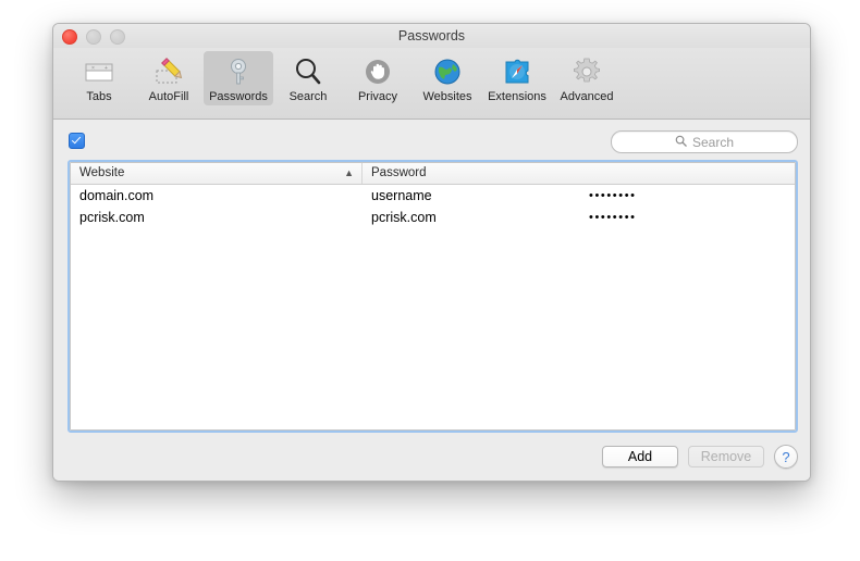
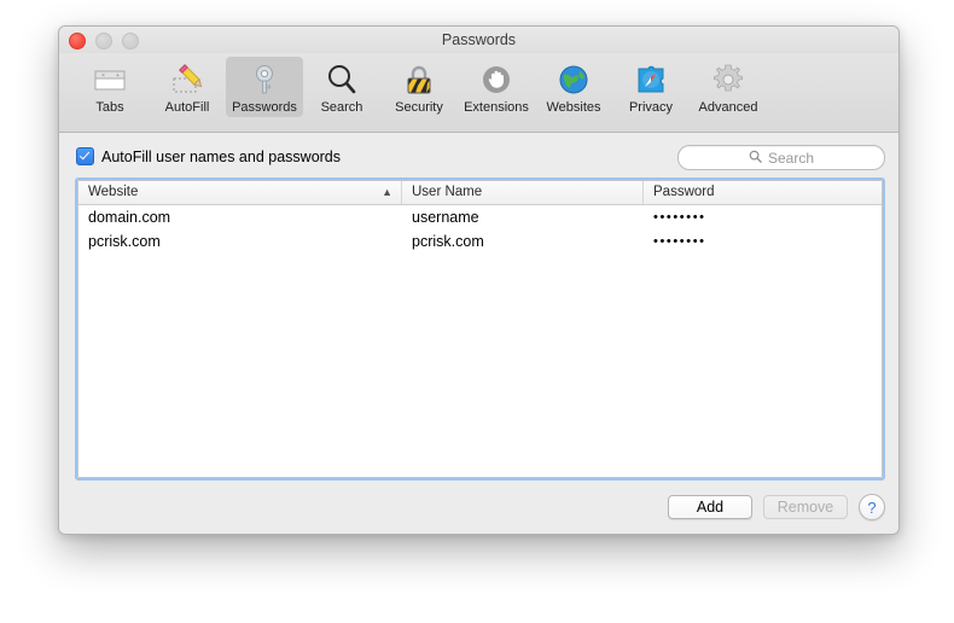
  Passwords
  Tabs
  AutoFill
  Passwords
  Search
+ Security
- Privacy
+ Extensions
  Websites
- Extensions
+ Privacy
  Advanced
+ AutoFill user names and passwords
  Search
  Website
  ▲
+ User Name
  Password
  domain.com
  username
  ••••••••
  pcrisk.com
  pcrisk.com
  ••••••••
  Add
  Remove
  ?
